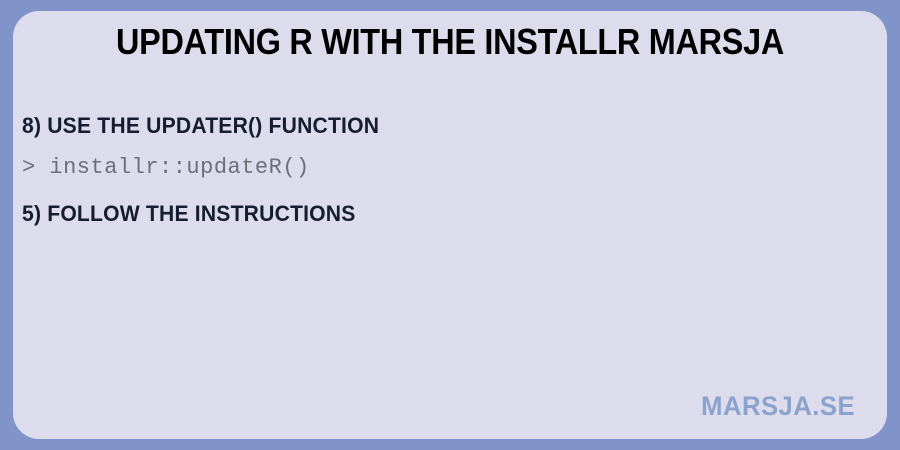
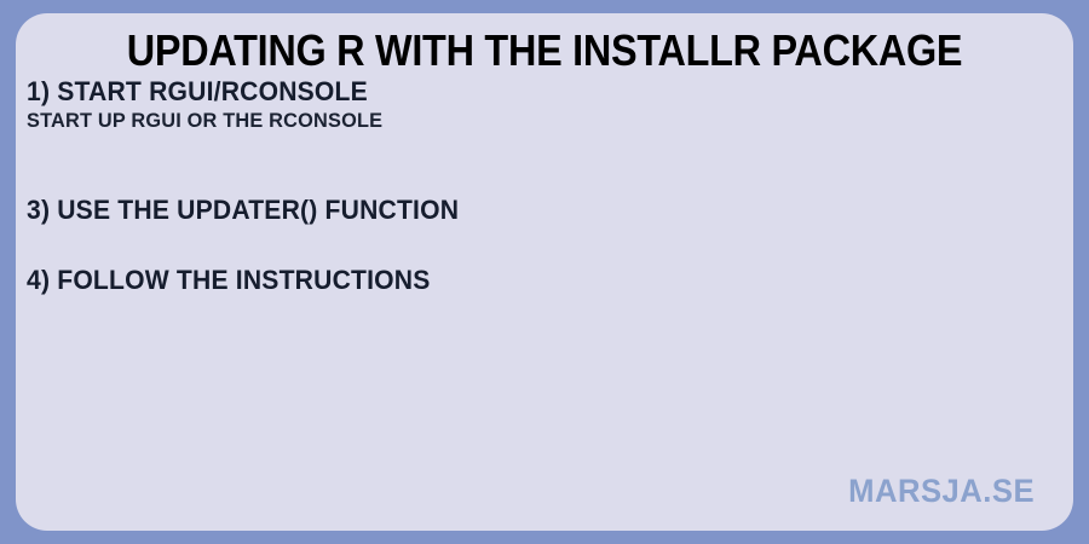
- UPDATING R WITH THE INSTALLR MARSJA
+ UPDATING R WITH THE INSTALLR PACKAGE
+ 1) START RGUI/RCONSOLE
+ START UP RGUI OR THE RCONSOLE
- 8) USE THE UPDATER() FUNCTION
+ 3) USE THE UPDATER() FUNCTION
- > installr::updateR()
- 5) FOLLOW THE INSTRUCTIONS
+ 4) FOLLOW THE INSTRUCTIONS
  MARSJA.SE
